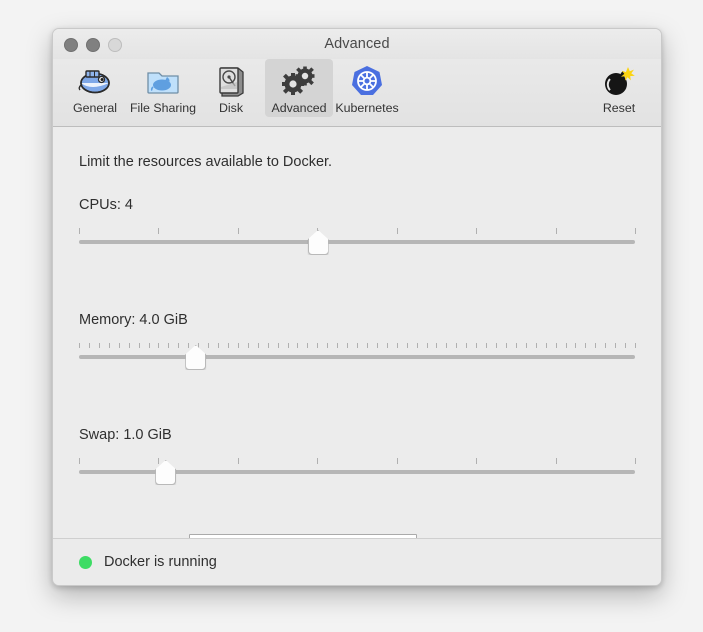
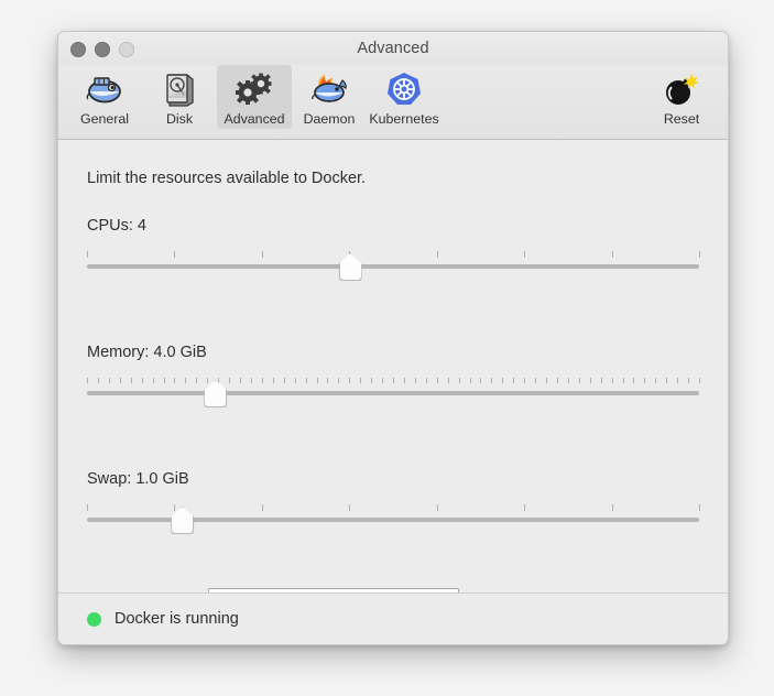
  Advanced
  General
- File Sharing
  Disk
  Advanced
+ Daemon
  Kubernetes
  Reset
  Limit the resources available to Docker.
  CPUs: 4
  Memory: 4.0 GiB
  Swap: 1.0 GiB
  Docker is running
